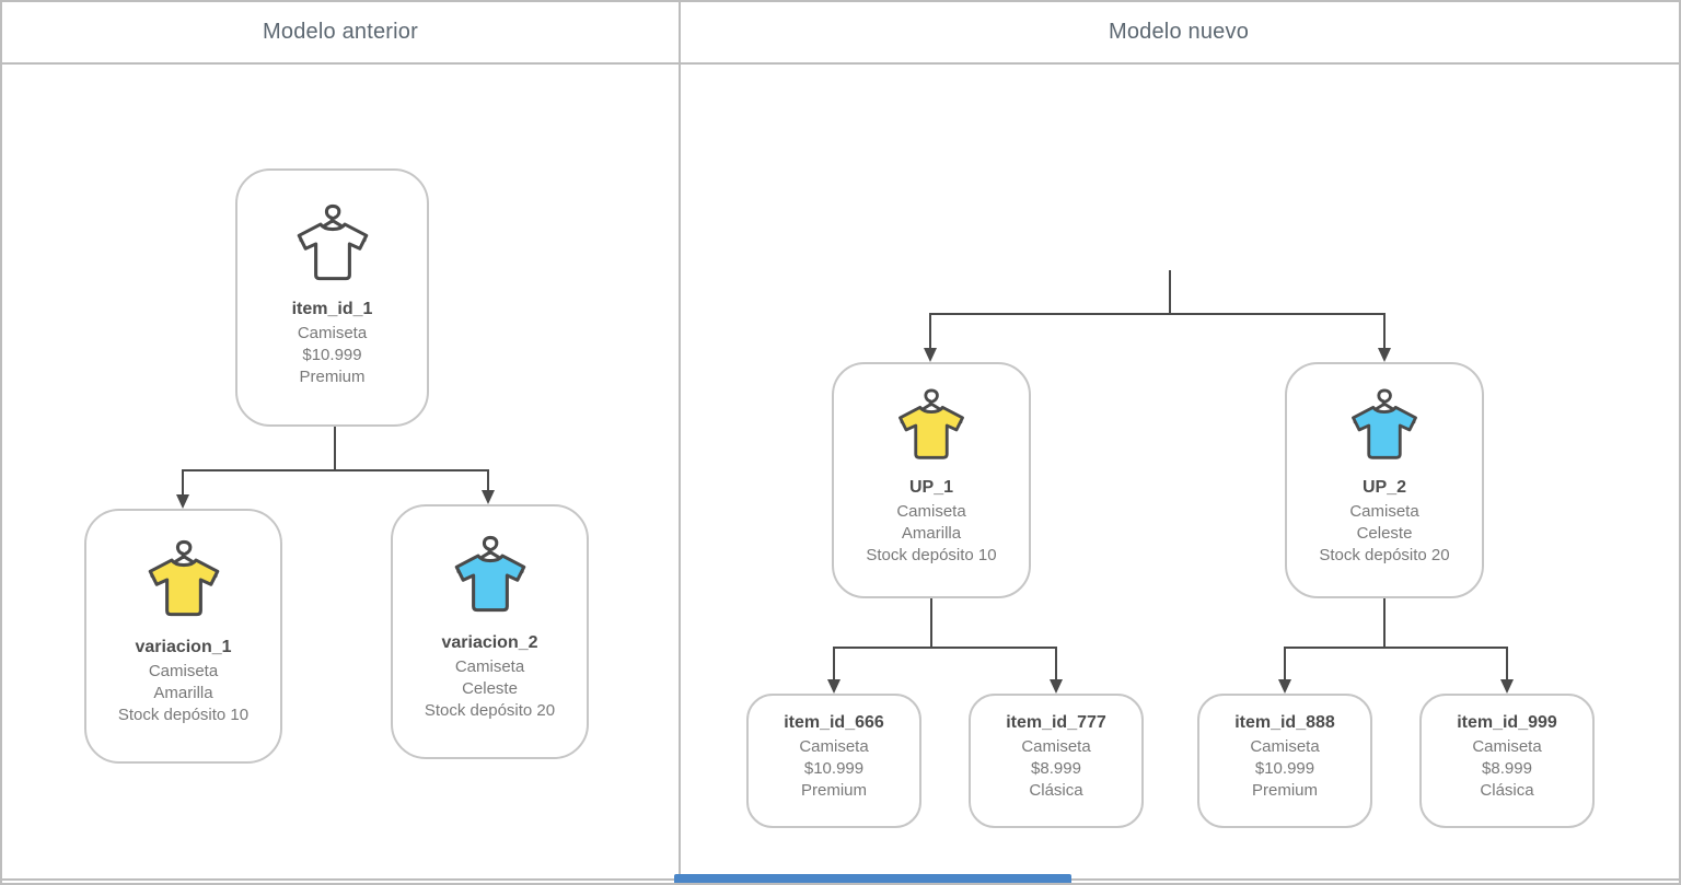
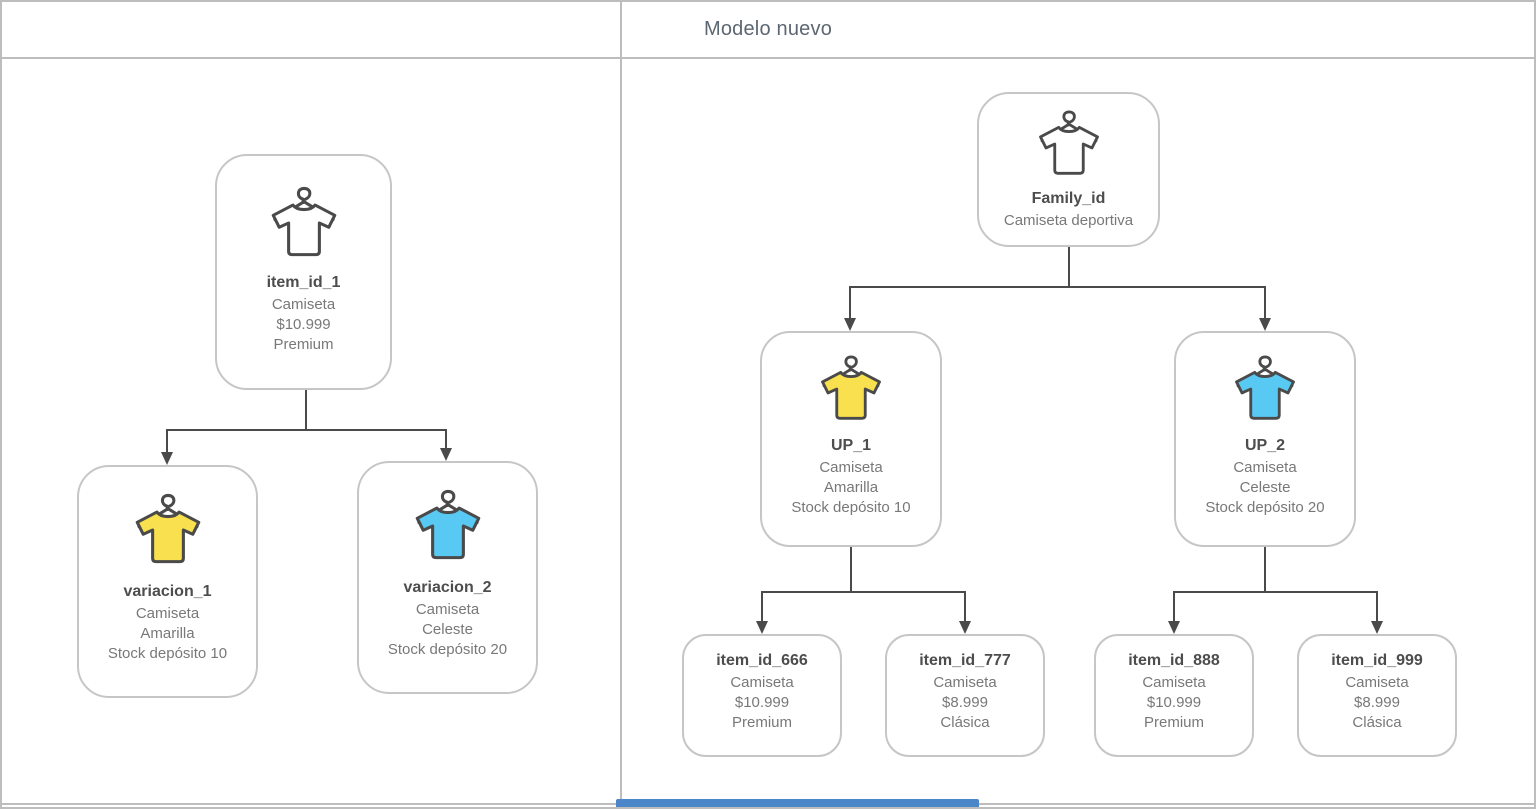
- Modelo anterior
  Modelo nuevo
  item_id_1
  Camiseta
  $10.999
  Premium
  variacion_1
  Camiseta
  Amarilla
  Stock depósito 10
  variacion_2
  Camiseta
  Celeste
  Stock depósito 20
+ Family_id
+ Camiseta deportiva
  UP_1
  Camiseta
  Amarilla
  Stock depósito 10
  UP_2
  Camiseta
  Celeste
  Stock depósito 20
  item_id_666
  Camiseta
  $10.999
  Premium
  item_id_777
  Camiseta
  $8.999
  Clásica
  item_id_888
  Camiseta
  $10.999
  Premium
  item_id_999
  Camiseta
  $8.999
  Clásica
